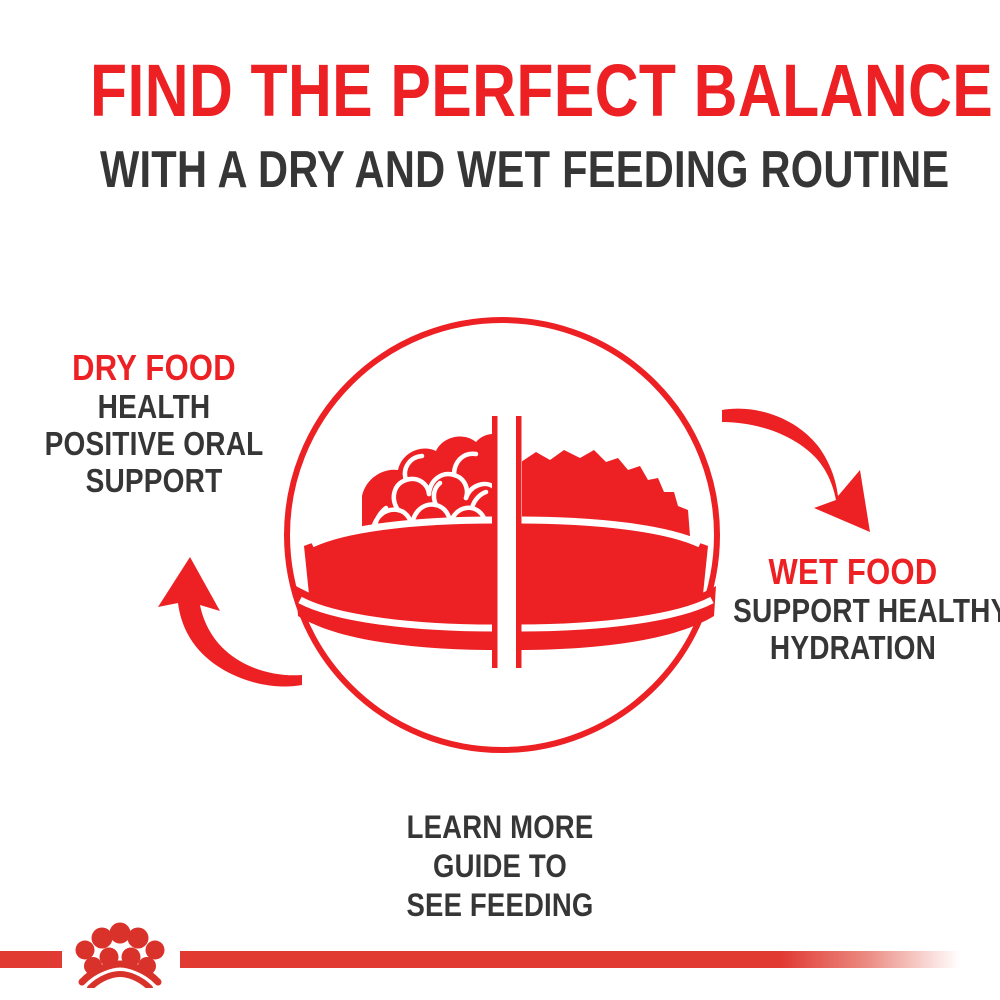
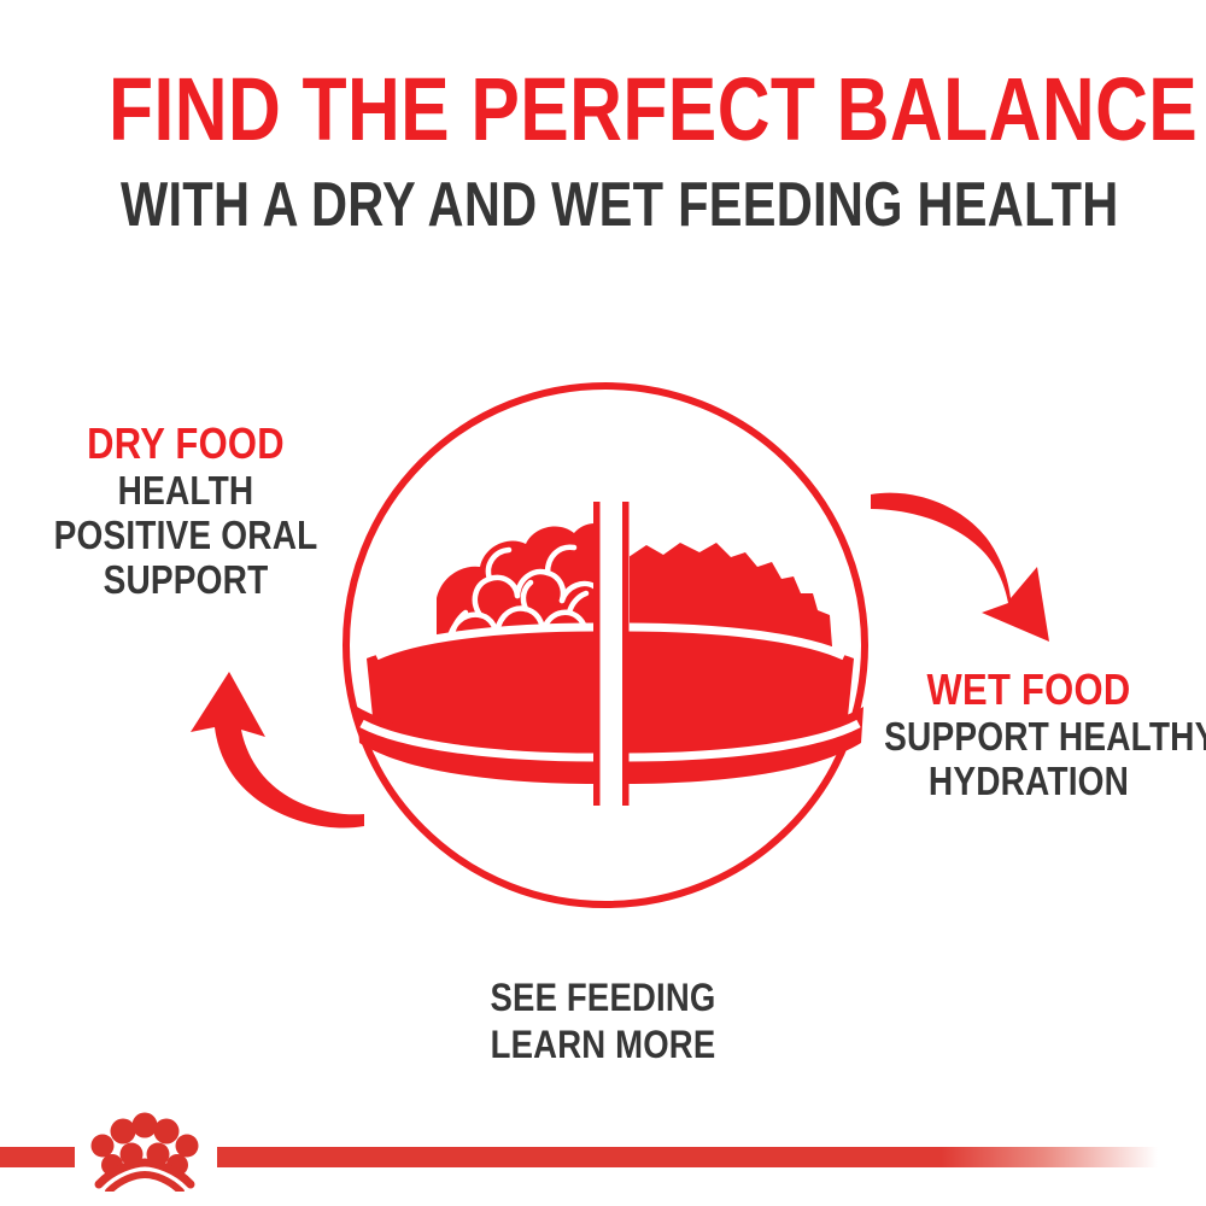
  FIND THE PERFECT BALANCE
- WITH A DRY AND WET FEEDING ROUTINE
+ WITH A DRY AND WET FEEDING HEALTH
  DRY FOOD
  HEALTH
  POSITIVE ORAL
  SUPPORT
  WET FOOD
  SUPPORT HEALTH
  HYDRATION
- LEARN MORE
+ SEE FEEDING
- GUIDE TO
- SEE FEEDING
+ LEARN MORE
